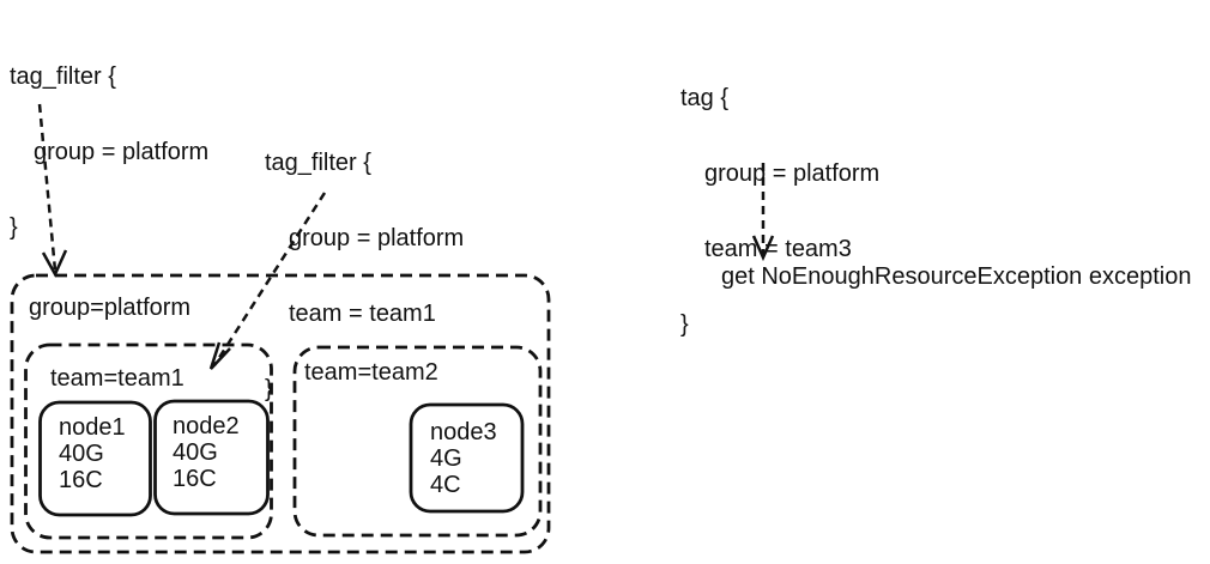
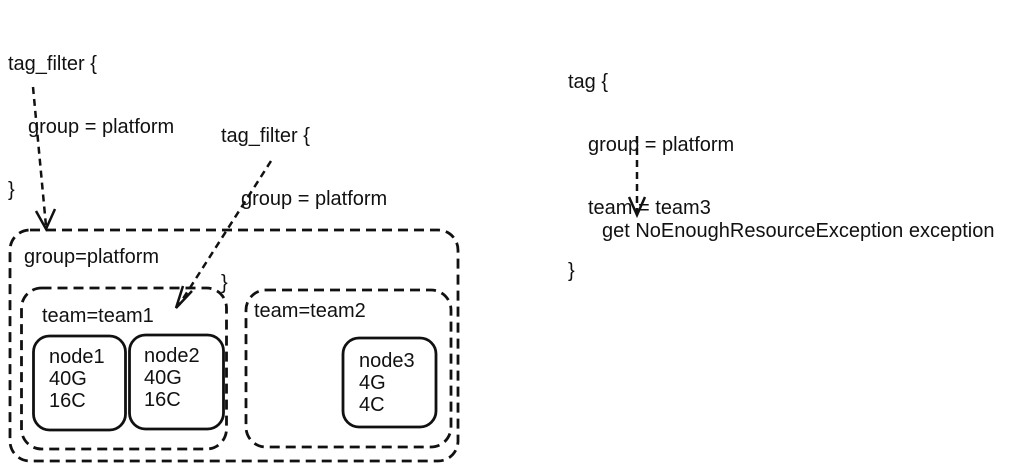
  tag_filter {
  group = platform
  }
  tag_filter {
  group = platform
- team = team1
  }
  tag {
  group = platform
  team = team3
  }
  get NoEnoughResourceException exception
  group=platform
  team=team1
  team=team2
  node1
  40G
  16C
  node2
  40G
  16C
  node3
  4G
  4C
